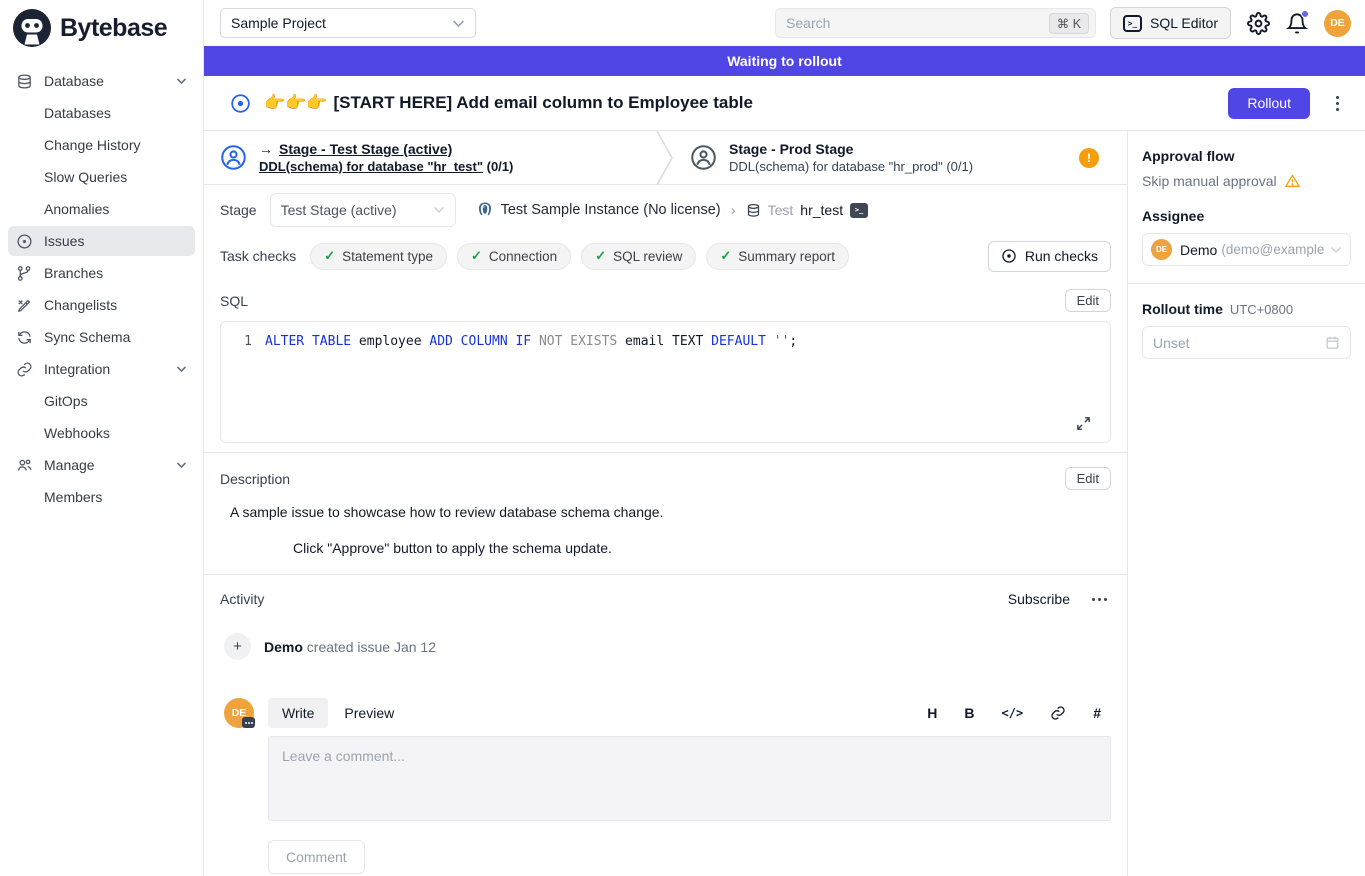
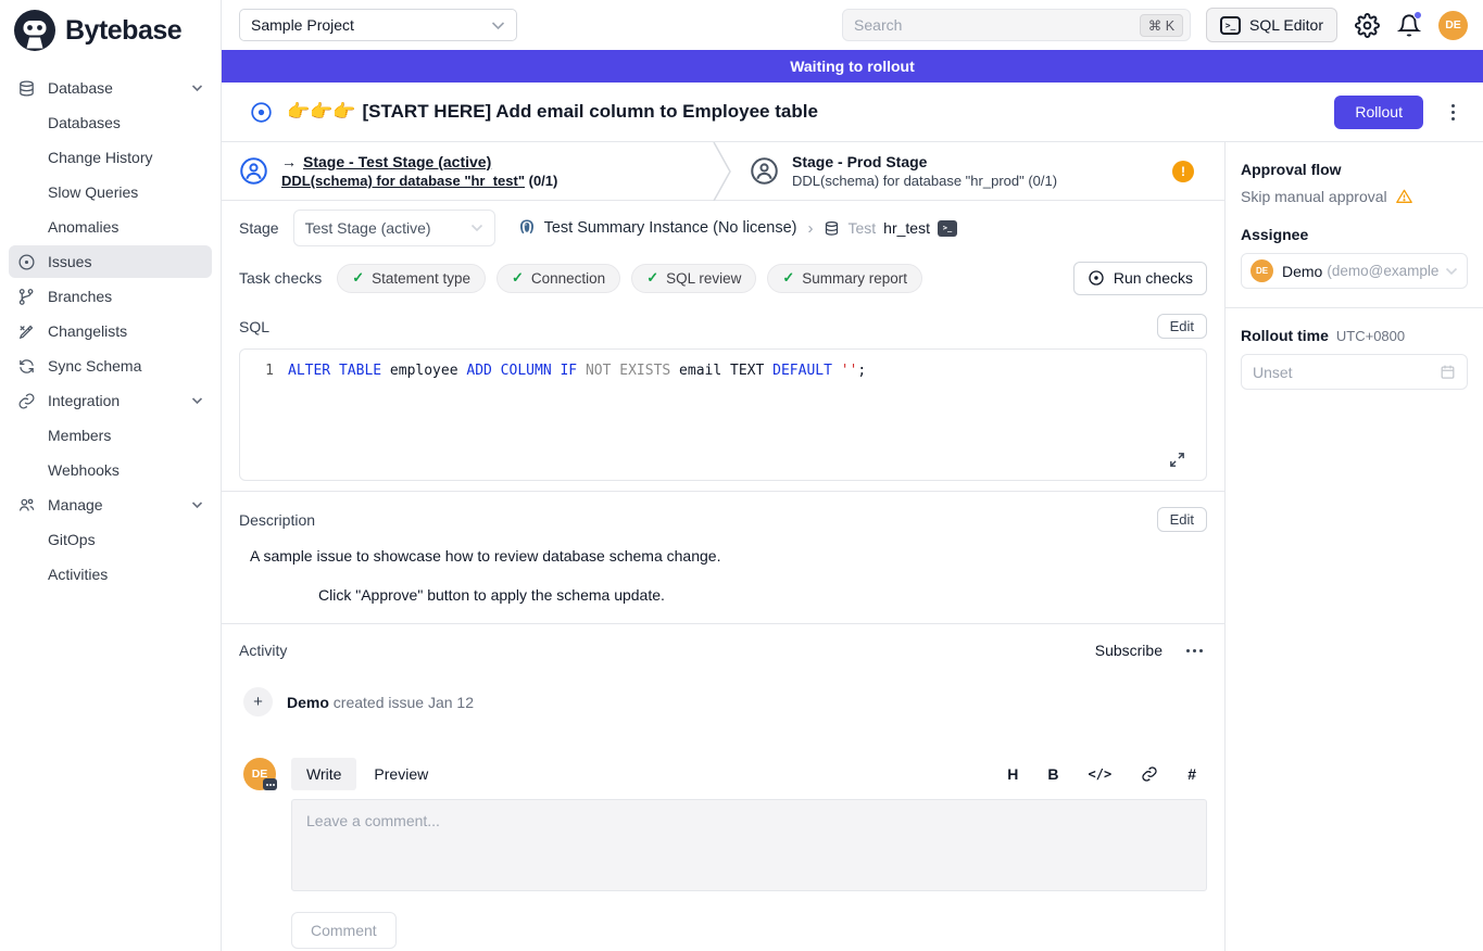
  Bytebase
  Database
  Databases
  Change History
  Slow Queries
  Anomalies
  Issues
  Branches
  Changelists
  Sync Schema
  Integration
- GitOps
+ Members
  Webhooks
  Manage
- Members
+ GitOps
+ Activities
  Sample Project
  Search
  ⌘ K
  >_
  SQL Editor
  DE
  Waiting to rollout
  👉👉👉 [START HERE] Add email column to Employee table
  Rollout
  →
  Stage - Test Stage (active)
  DDL(schema) for database "hr_test" (0/1)
  Stage - Prod Stage
  DDL(schema) for database "hr_prod" (0/1)
  !
  Stage
  Test Stage (active)
- Test Sample Instance (No license)
+ Test Summary Instance (No license)
  ›
  Test
  hr_test
  >_
  Task checks
  ✓
  Statement type
  ✓
  Connection
  ✓
  SQL review
  ✓
  Summary report
  Run checks
  SQL
  Edit
  1
  ALTER TABLE
  employee
  ADD COLUMN IF
  NOT EXISTS
  email TEXT
  DEFAULT
  ''
  ;
  Description
  Edit
  A sample issue to showcase how to review database schema change.
  Click "Approve" button to apply the schema update.
  Activity
  Subscribe
  +
  Demo created issue Jan 12
  DE
  Write
  Preview
  H
  B
  </>
  #
  Leave a comment...
  Comment
  Approval flow
  Skip manual approval
  Assignee
  DE
  Demo
  (demo@example
  Rollout time
  UTC+0800
  Unset
